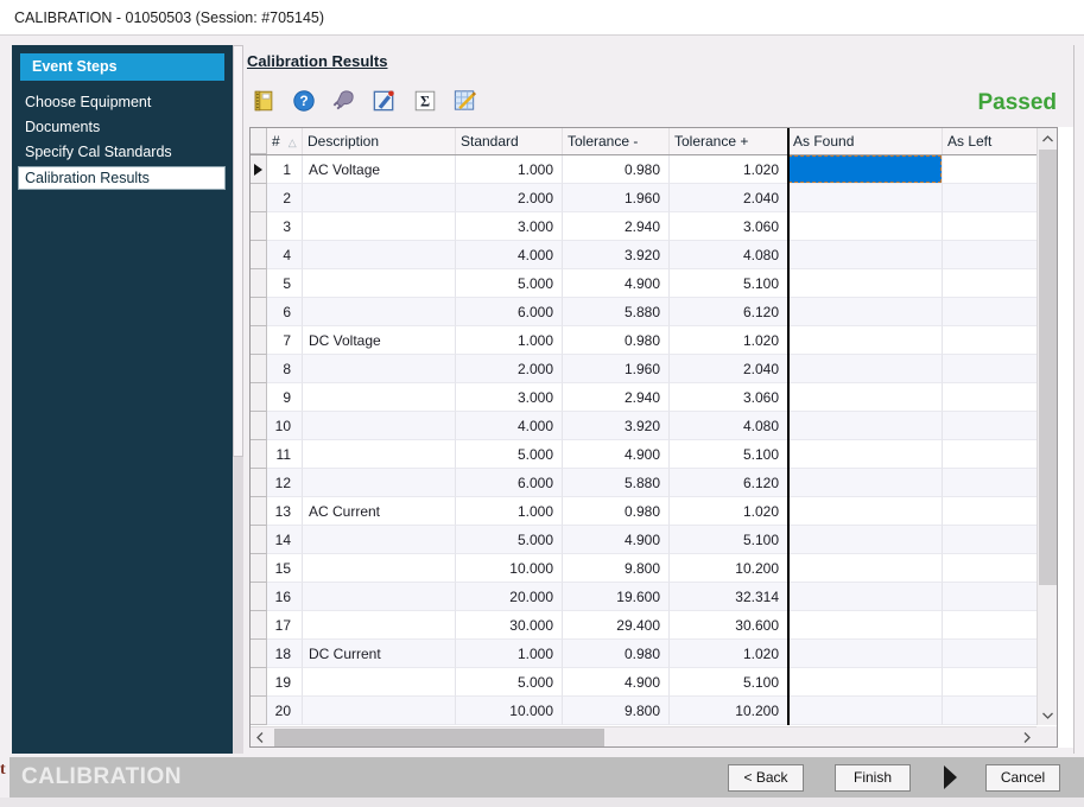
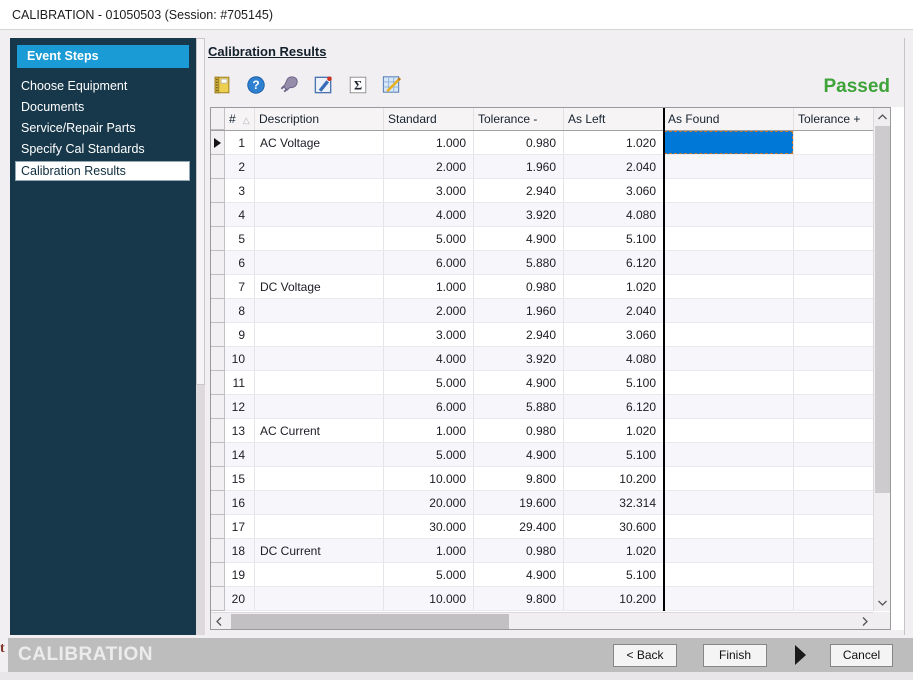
  CALIBRATION - 01050503 (Session: #705145)
  Event Steps
  Choose Equipment
  Documents
+ Service/Repair Parts
  Specify Cal Standards
  Calibration Results
  Calibration Results
  ?
  Σ
  Passed
  # △
  Description
  Standard
  Tolerance -
- Tolerance +
+ As Left
  As Found
- As Left
+ Tolerance +
  1
  AC Voltage
  1.000
  0.980
  1.020
  2
  2.000
  1.960
  2.040
  3
  3.000
  2.940
  3.060
  4
  4.000
  3.920
  4.080
  5
  5.000
  4.900
  5.100
  6
  6.000
  5.880
  6.120
  7
  DC Voltage
  1.000
  0.980
  1.020
  8
  2.000
  1.960
  2.040
  9
  3.000
  2.940
  3.060
  10
  4.000
  3.920
  4.080
  11
  5.000
  4.900
  5.100
  12
  6.000
  5.880
  6.120
  13
  AC Current
  1.000
  0.980
  1.020
  14
  5.000
  4.900
  5.100
  15
  10.000
  9.800
  10.200
  16
  20.000
  19.600
  32.314
  17
  30.000
  29.400
  30.600
  18
  DC Current
  1.000
  0.980
  1.020
  19
  5.000
  4.900
  5.100
  20
  10.000
  9.800
  10.200
  CALIBRATION
  < Back
  Finish
  Cancel
  t
